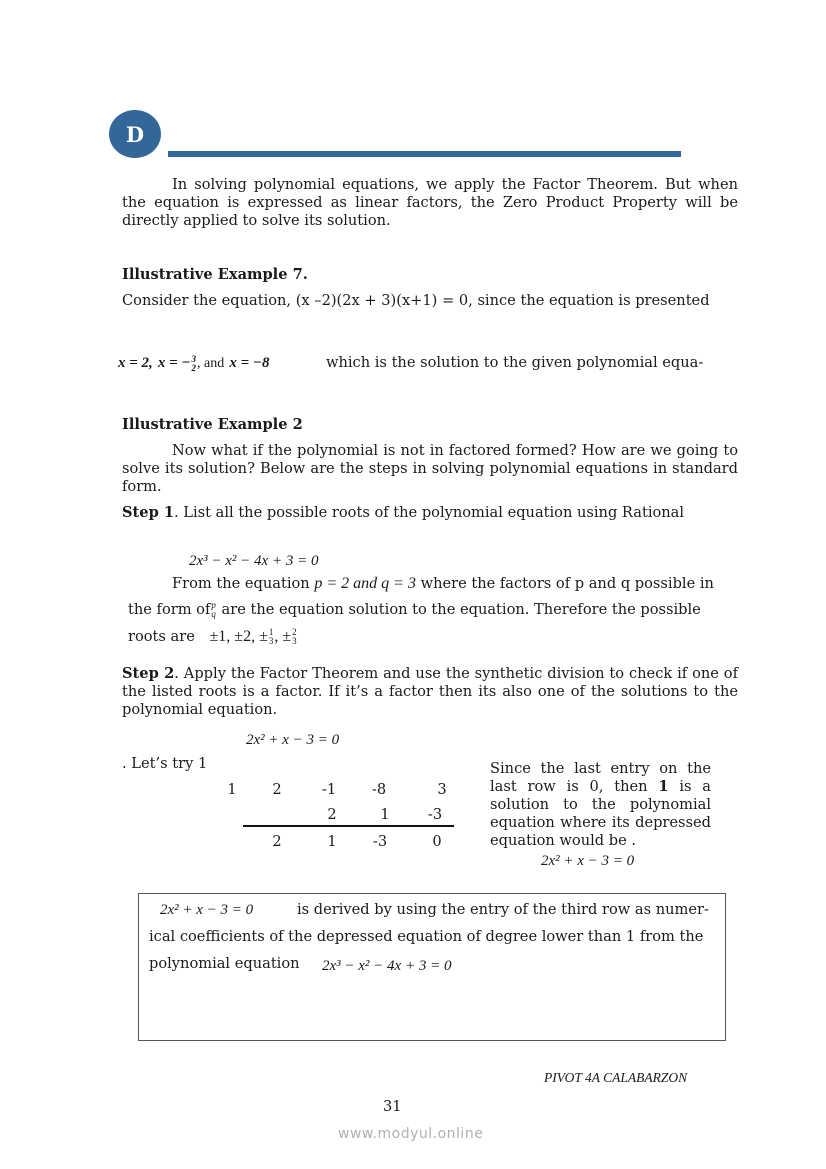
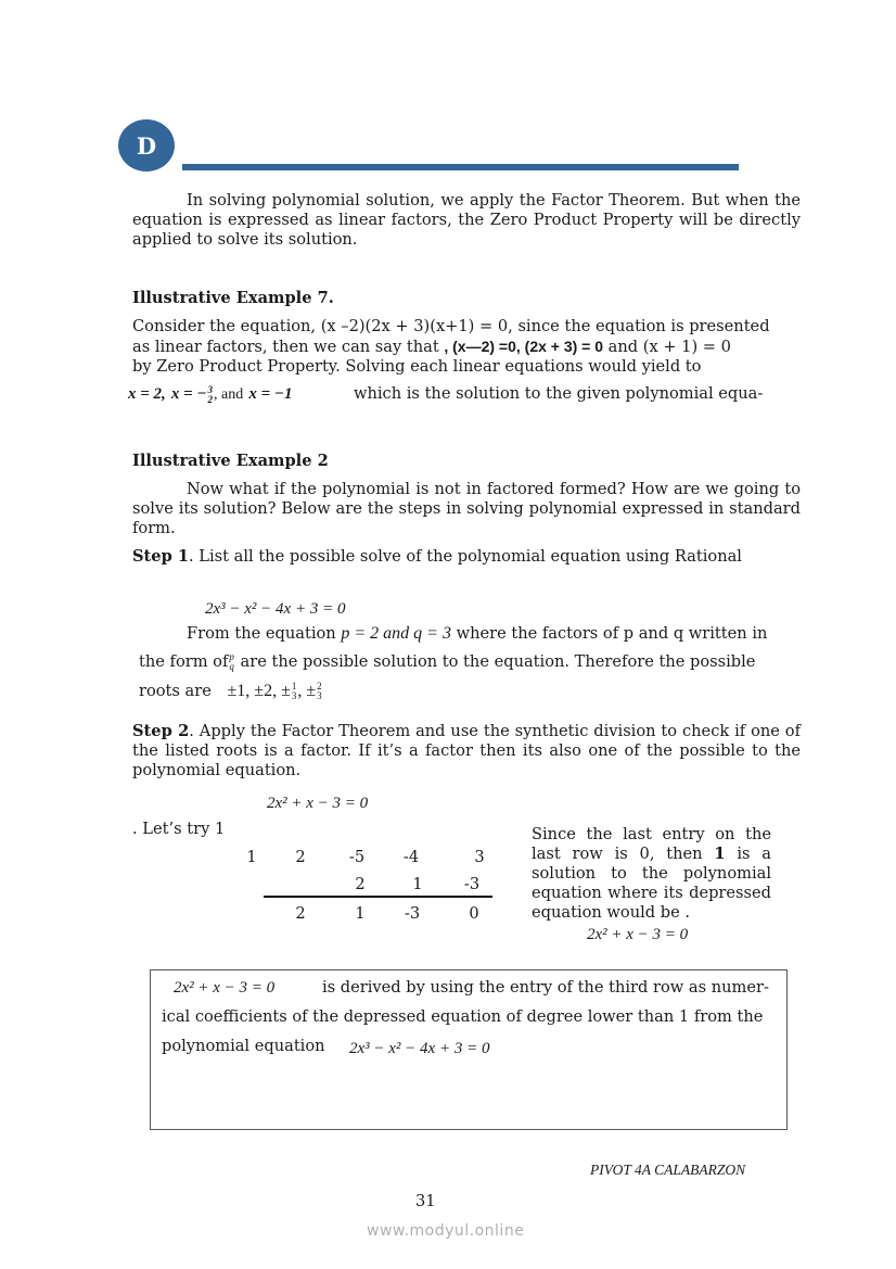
  D
- In solving polynomial equations, we apply the Factor Theorem. But when the equation is expressed as linear factors, the Zero Product Property will be directly applied to solve its solution.
+ In solving polynomial solution, we apply the Factor Theorem. But when the equation is expressed as linear factors, the Zero Product Property will be directly applied to solve its solution.
  Illustrative Example 7.
  Consider the equation, (x –2)(2x + 3)(x+1) = 0, since the equation is presented
+ as linear factors, then we can say that , (x—2) =0, (2x + 3) = 0 and (x + 1) = 0
+ by Zero Product Property. Solving each linear equations would yield to
  x = 2, x = −
  3
  2
- , and x = −8
+ , and x = −1
  which is the solution to the given polynomial equa-
  Illustrative Example 2
- Now what if the polynomial is not in factored formed? How are we going to solve its solution? Below are the steps in solving polynomial equations in standard form.
+ Now what if the polynomial is not in factored formed? How are we going to solve its solution? Below are the steps in solving polynomial expressed in standard form.
- Step 1. List all the possible roots of the polynomial equation using Rational
+ Step 1. List all the possible solve of the polynomial equation using Rational
  2x³ − x² − 4x + 3 = 0
- From the equation p = 2 and q = 3 where the factors of p and q possible in
+ From the equation p = 2 and q = 3 where the factors of p and q written in
  the form of
  p
  q
- are the equation solution to the equation. Therefore the possible
+ are the possible solution to the equation. Therefore the possible
  roots are ±1, ±2, ±
  1
  3
  , ±
  2
  3
- Step 2. Apply the Factor Theorem and use the synthetic division to check if one of the listed roots is a factor. If it’s a factor then its also one of the solutions to the polynomial equation.
+ Step 2. Apply the Factor Theorem and use the synthetic division to check if one of the listed roots is a factor. If it’s a factor then its also one of the possible to the polynomial equation.
  2x² + x − 3 = 0
  . Let’s try 1
  1
  2
- -1
+ -5
- -8
+ -4
  3
  2
  1
  -3
  2
  1
  -3
  0
  Since the last entry on the last row is 0, then 1 is a solution to the polynomial equation where its depressed equation would be .
  2x² + x − 3 = 0
  2x² + x − 3 = 0
  is derived by using the entry of the third row as numer-
  ical coefficients of the depressed equation of degree lower than 1 from the
  polynomial equation
  2x³ − x² − 4x + 3 = 0
  PIVOT 4A CALABARZON
  31
  www.modyul.online
